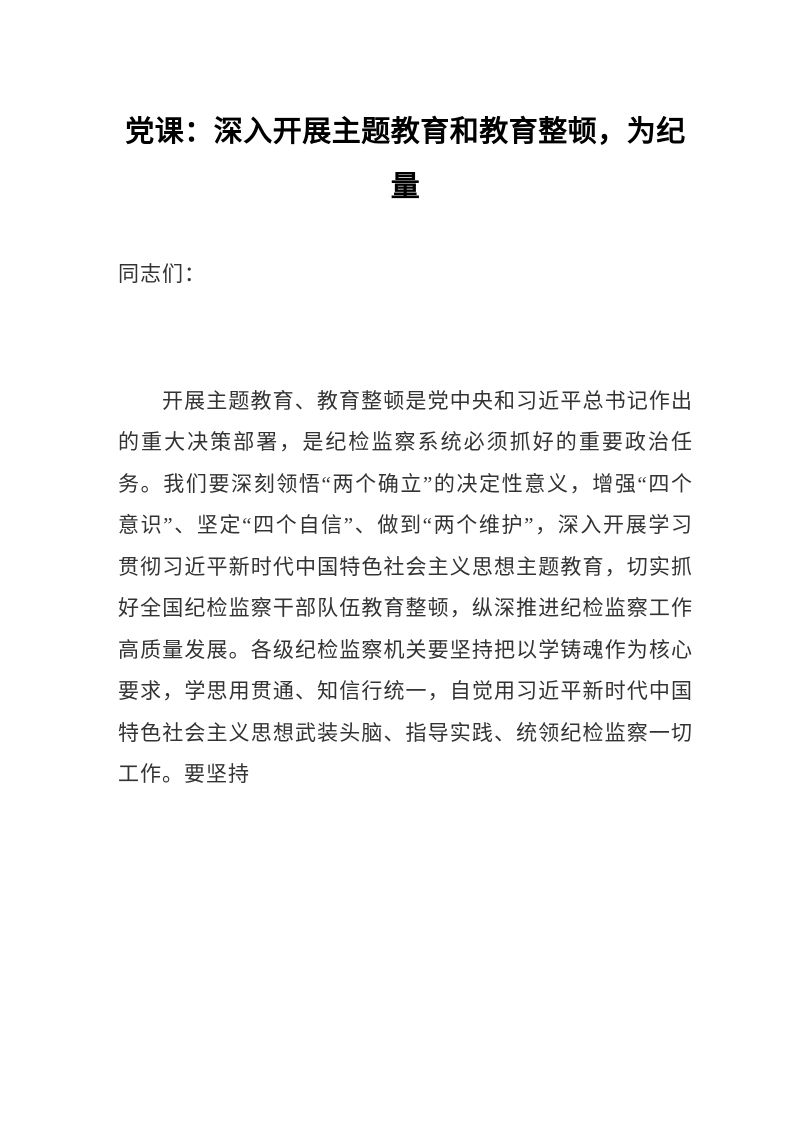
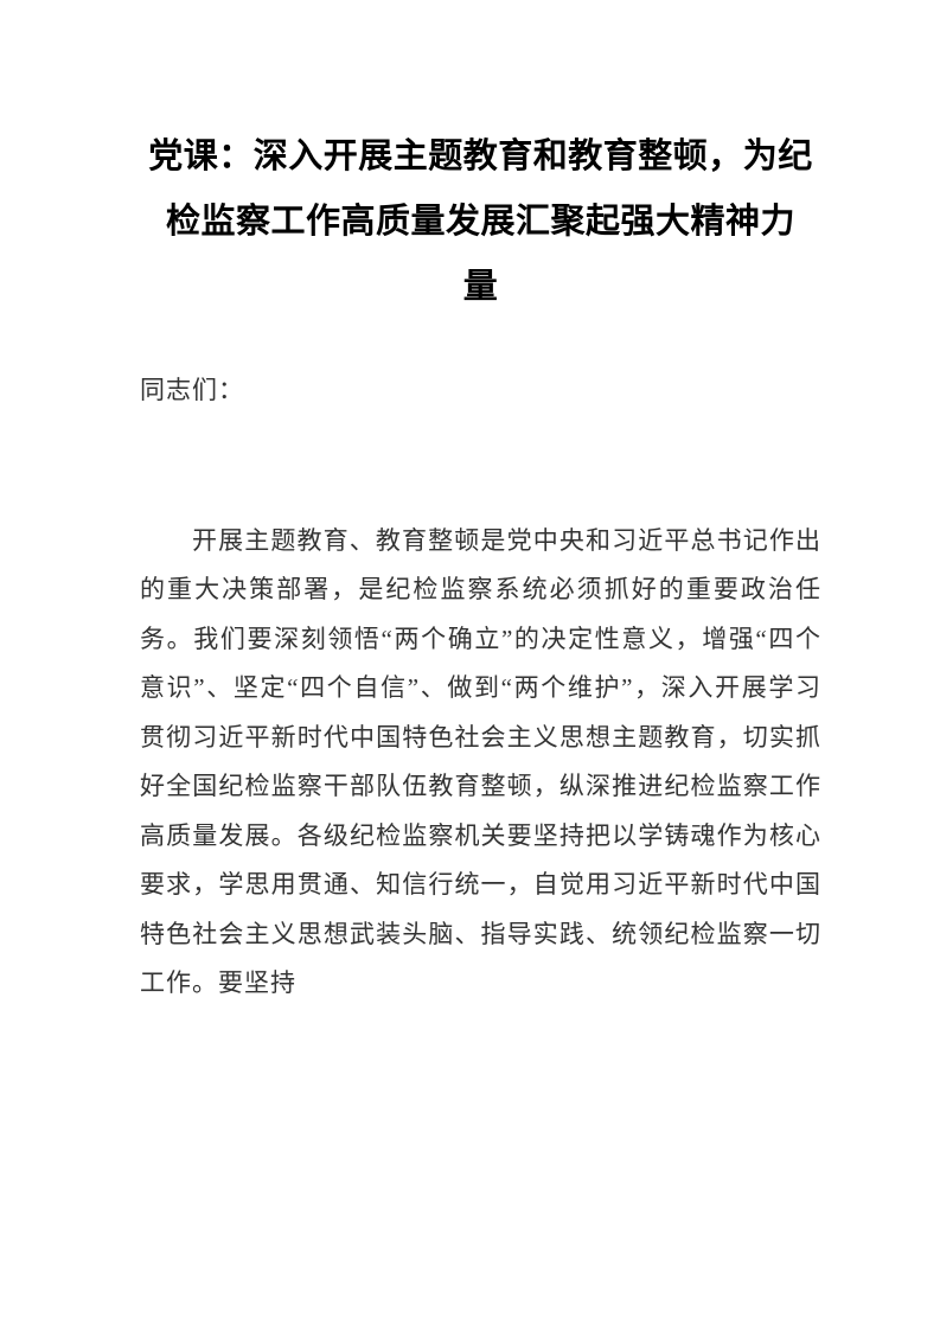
  党课：深入开展主题教育和教育整顿，为纪
+ 检监察工作高质量发展汇聚起强大精神力
  量
  同志们：
  开展主题教育、教育整顿是党中央和习近平总书记作出的重大决策部署，是纪检监察系统必须抓好的重要政治任务。我们要深刻领悟“两个确立”的决定性意义，增强“四个意识”、坚定“四个自信”、做到“两个维护”，深入开展学习贯彻习近平新时代中国特色社会主义思想主题教育，切实抓好全国纪检监察干部队伍教育整顿，纵深推进纪检监察工作高质量发展。各级纪检监察机关要坚持把以学铸魂作为核心要求，学思用贯通、知信行统一，自觉用习近平新时代中国特色社会主义思想武装头脑、指导实践、统领纪检监察一切工作。要坚持
